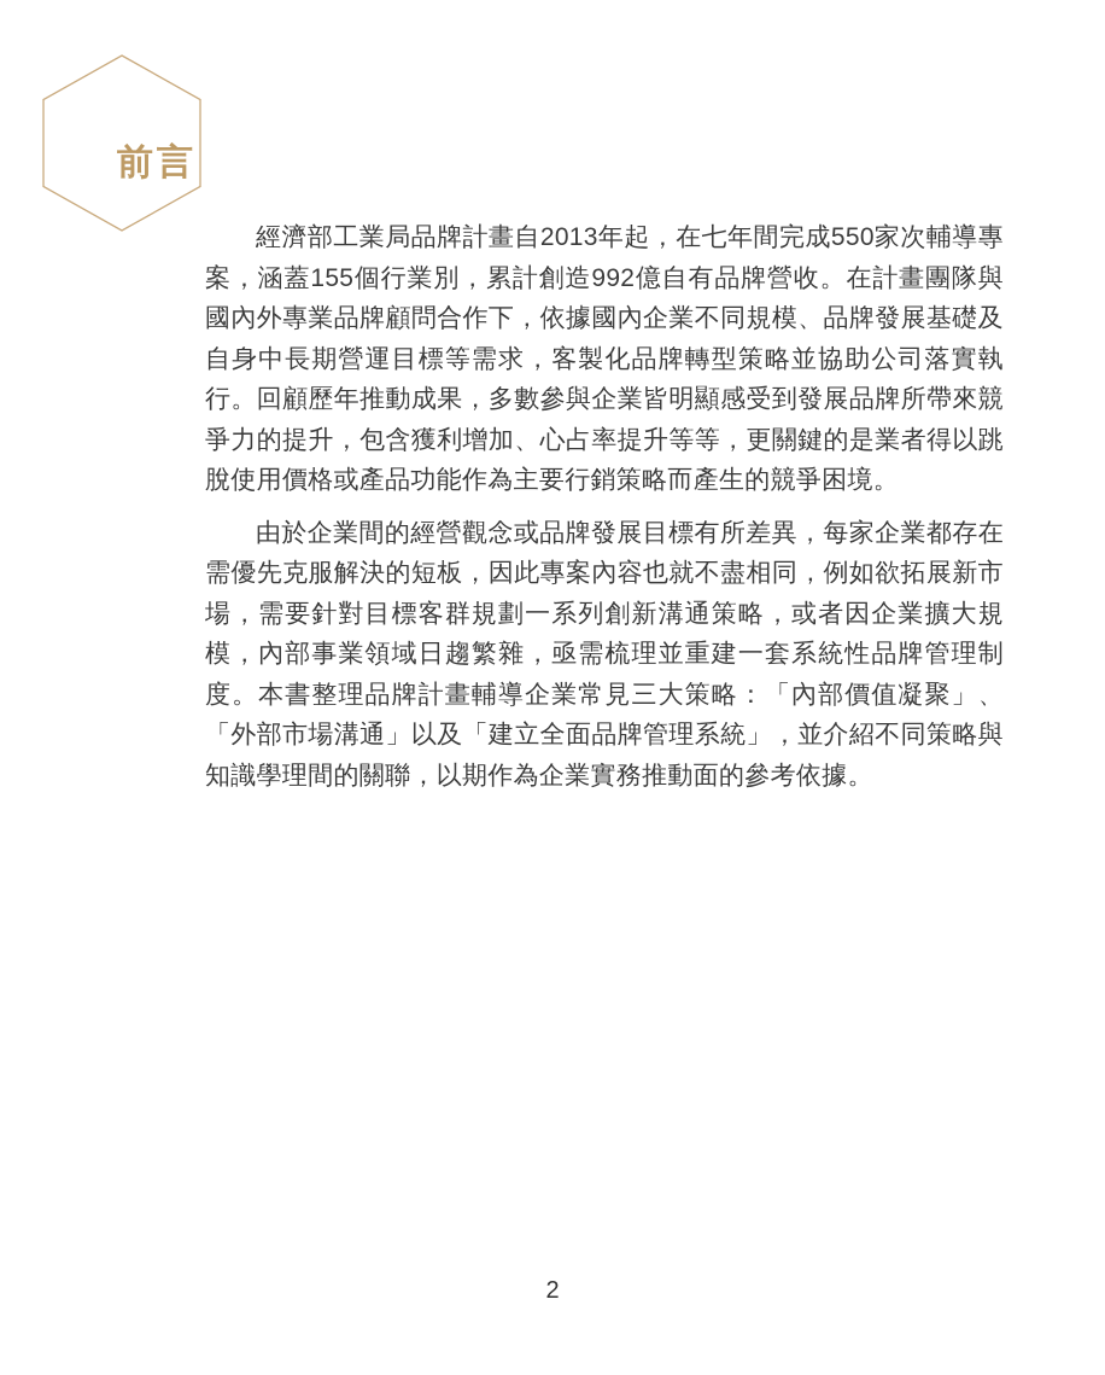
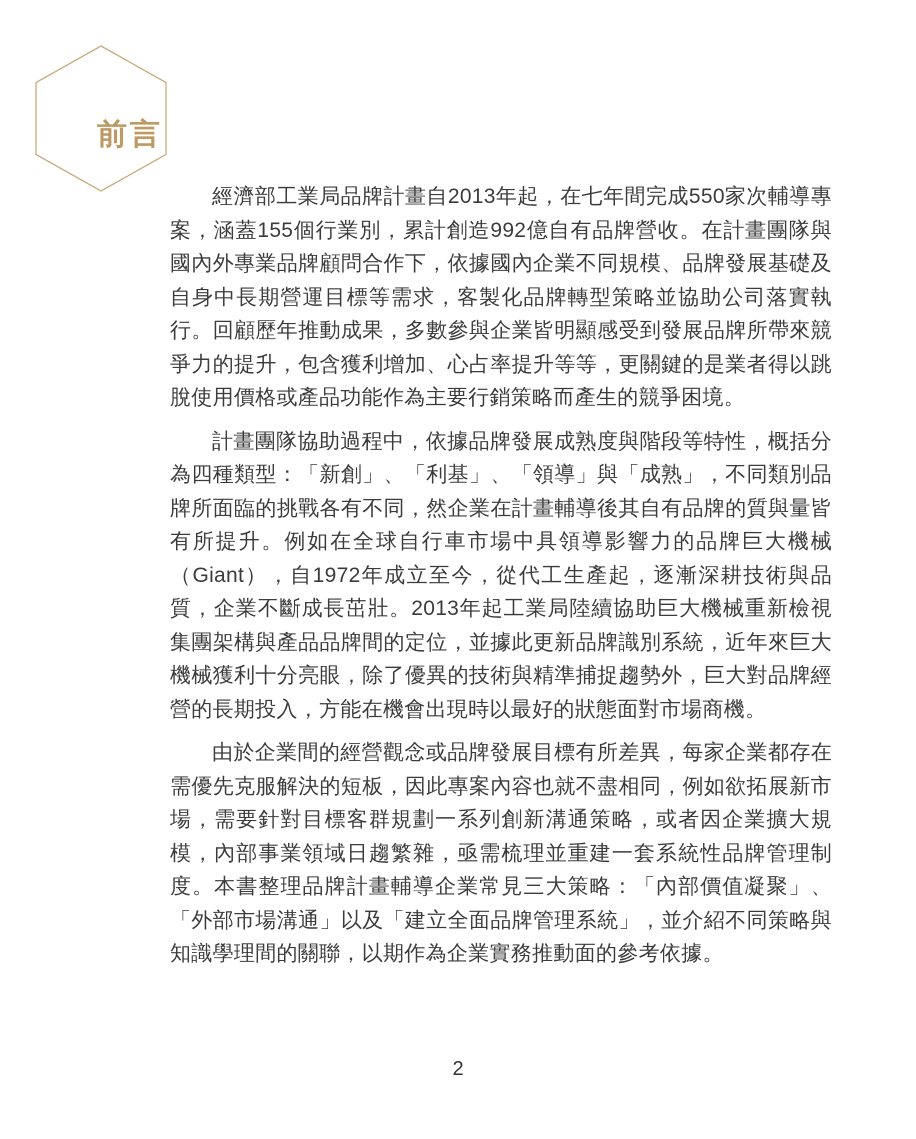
  前言
  經濟部工業局品牌計畫自2013年起，在七年間完成550家次輔導專案，涵蓋155個行業別，累計創造992億自有品牌營收。在計畫團隊與國內外專業品牌顧問合作下，依據國內企業不同規模、品牌發展基礎及自身中長期營運目標等需求，客製化品牌轉型策略並協助公司落實執行。回顧歷年推動成果，多數參與企業皆明顯感受到發展品牌所帶來競爭力的提升，包含獲利增加、心占率提升等等，更關鍵的是業者得以跳脫使用價格或產品功能作為主要行銷策略而產生的競爭困境。
+ 計畫團隊協助過程中，依據品牌發展成熟度與階段等特性，概括分為四種類型：「新創」、「利基」、「領導」與「成熟」，不同類別品牌所面臨的挑戰各有不同，然企業在計畫輔導後其自有品牌的質與量皆有所提升。例如在全球自行車市場中具領導影響力的品牌巨大機械（Giant），自1972年成立至今，從代工生產起，逐漸深耕技術與品質，企業不斷成長茁壯。2013年起工業局陸續協助巨大機械重新檢視集團架構與產品品牌間的定位，並據此更新品牌識別系統，近年來巨大機械獲利十分亮眼，除了優異的技術與精準捕捉趨勢外，巨大對品牌經營的長期投入，方能在機會出現時以最好的狀態面對市場商機。
  由於企業間的經營觀念或品牌發展目標有所差異，每家企業都存在需優先克服解決的短板，因此專案內容也就不盡相同，例如欲拓展新市場，需要針對目標客群規劃一系列創新溝通策略，或者因企業擴大規模，內部事業領域日趨繁雜，亟需梳理並重建一套系統性品牌管理制度。本書整理品牌計畫輔導企業常見三大策略：「內部價值凝聚」、「外部市場溝通」以及「建立全面品牌管理系統」，並介紹不同策略與知識學理間的關聯，以期作為企業實務推動面的參考依據。
  2
